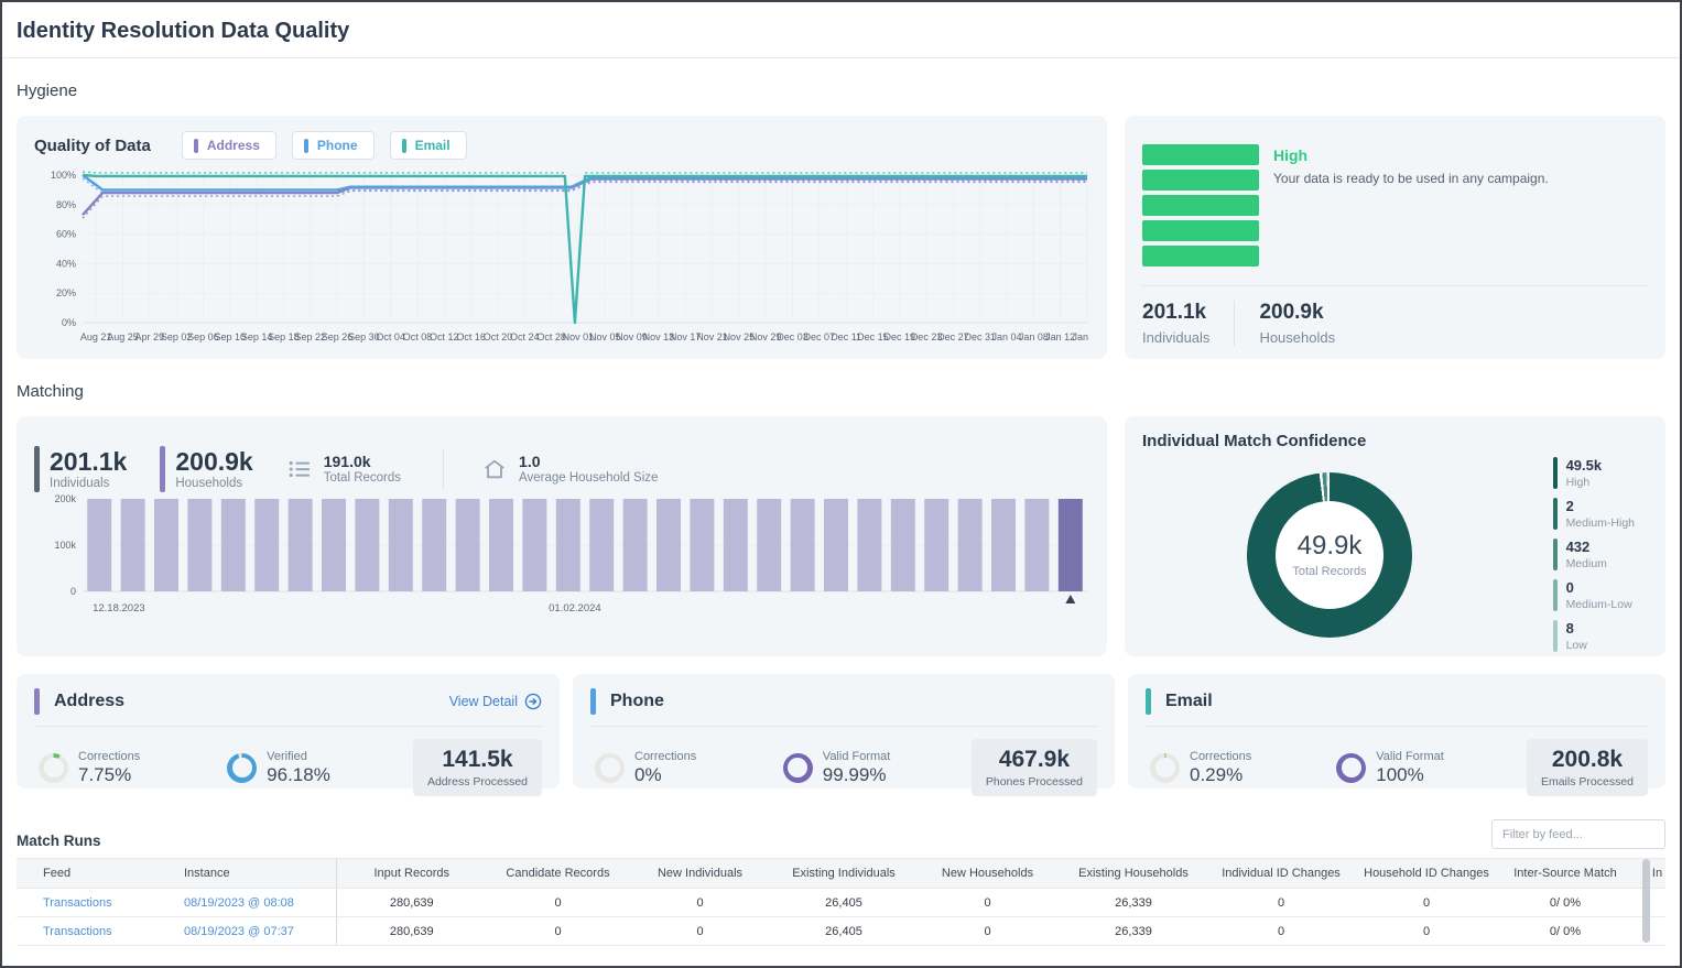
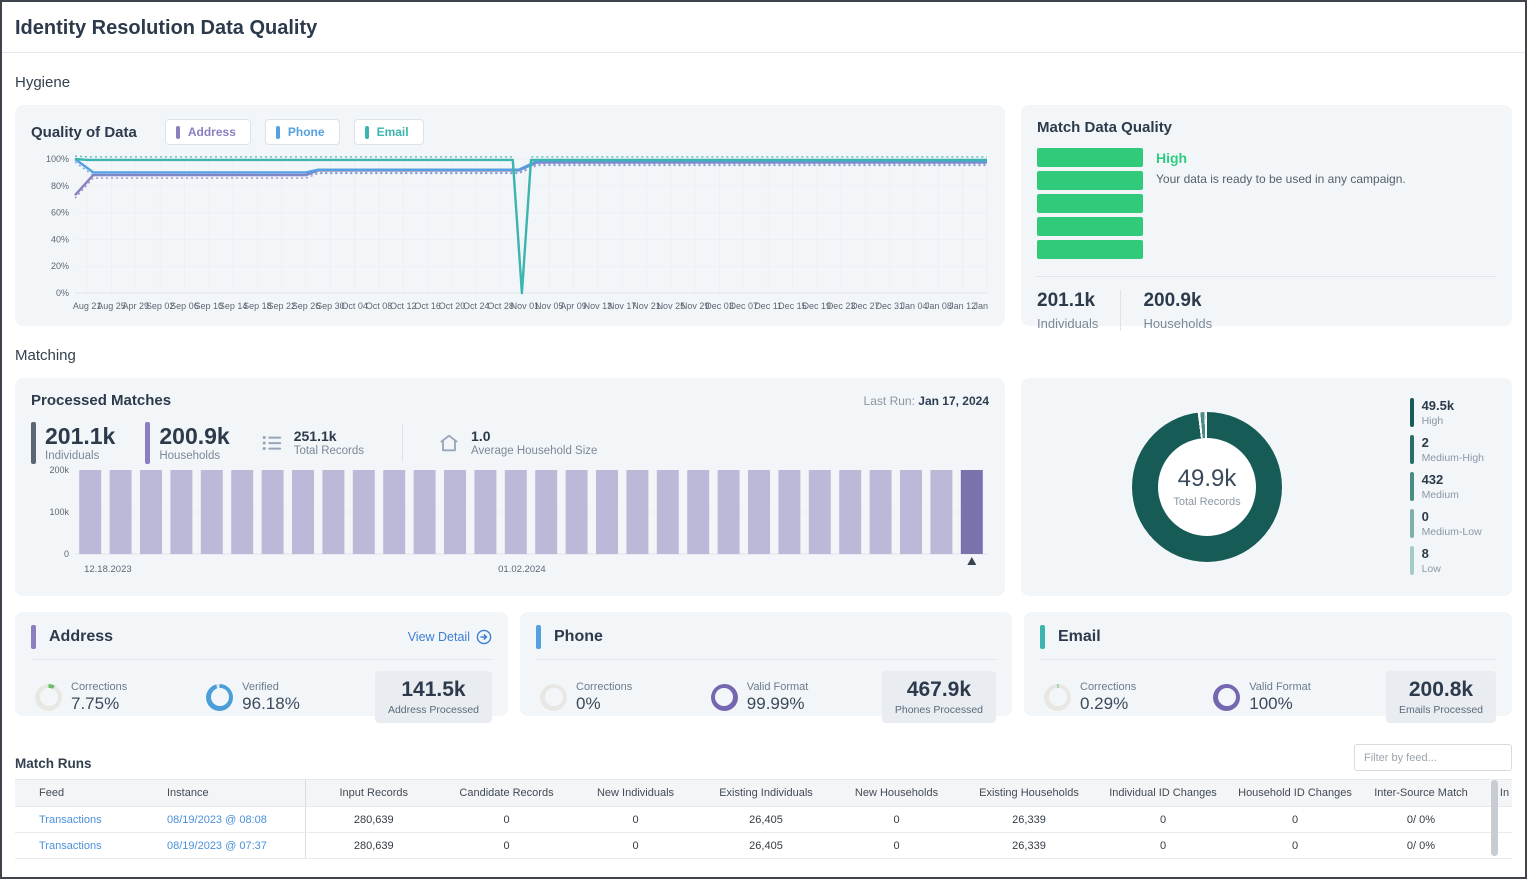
  Identity Resolution Data Quality
  Hygiene
  Quality of Data
  Address
  Phone
  Email
  Aug 21
  Aug 25
  Apr 29
  Sep 02
  Sep 06
  Sep 10
  Sep 14
  Sep 18
  Sep 22
  Sep 26
  Sep 30
  Oct 04
  Oct 08
  Oct 12
  Oct 16
  Oct 20
  Oct 24
  Oct 28
  Nov 01
  Nov 05
- Nov 09
+ Apr 09
  Nov 13
  Nov 17
  Nov 21
  Nov 25
  Nov 29
  Dec 03
  Dec 07
  Dec 11
  Dec 15
  Dec 19
  Dec 23
  Dec 27
  Dec 31
  Jan 04
  Jan 08
  Jan 12
  0%
  20%
  40%
  60%
  80%
  100%
+ Match Data Quality
  High
  Your data is ready to be used in any campaign.
  201.1k
  Individuals
  200.9k
  Households
  Matching
+ Processed Matches
+ Last Run: Jan 17, 2024
  201.1k
  Individuals
  200.9k
  Households
- 191.0k
+ 251.1k
  Total Records
  1.0
  Average Household Size
  0
  100k
  200k
  12.18.2023
  01.02.2024
- Individual Match Confidence
  49.9k
  Total Records
  49.5k
  High
  2
  Medium-High
  432
  Medium
  0
  Medium-Low
  8
  Low
  Address
  View Detail
  Corrections
  7.75%
  Verified
  96.18%
  141.5k
  Address Processed
  Phone
  Corrections
  0%
  Valid Format
  99.99%
  467.9k
  Phones Processed
  Email
  Corrections
  0.29%
  Valid Format
  100%
  200.8k
  Emails Processed
  Match Runs
  Filter by feed...
  Feed	Instance	Input Records	Candidate Records	New Individuals	Existing Individuals	New Households	Existing Households	Individual ID Changes	Household ID Changes	Inter-Source Match	In
  Transactions	08/19/2023 @ 08:08	280,639	0	0	26,405	0	26,339	0	0	0/ 0%
  Transactions	08/19/2023 @ 07:37	280,639	0	0	26,405	0	26,339	0	0	0/ 0%
